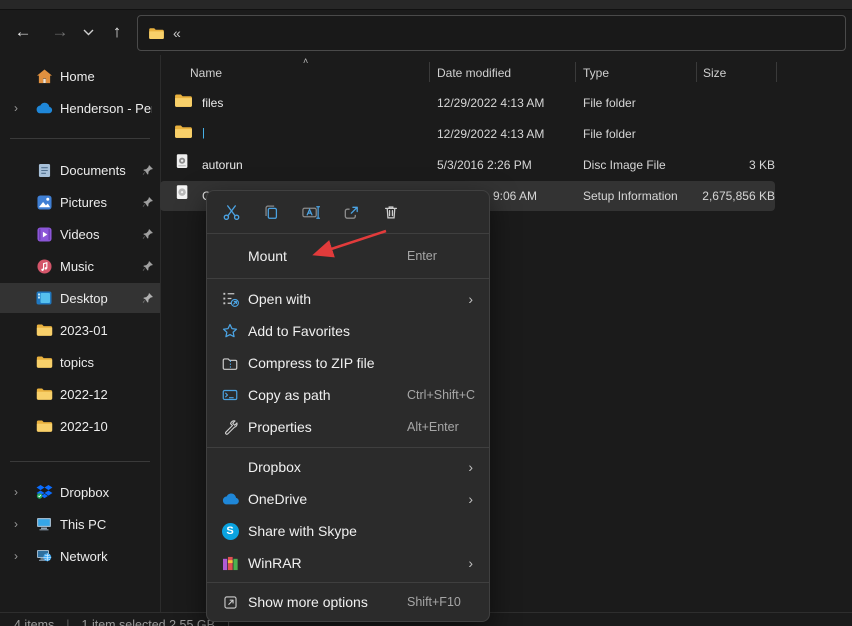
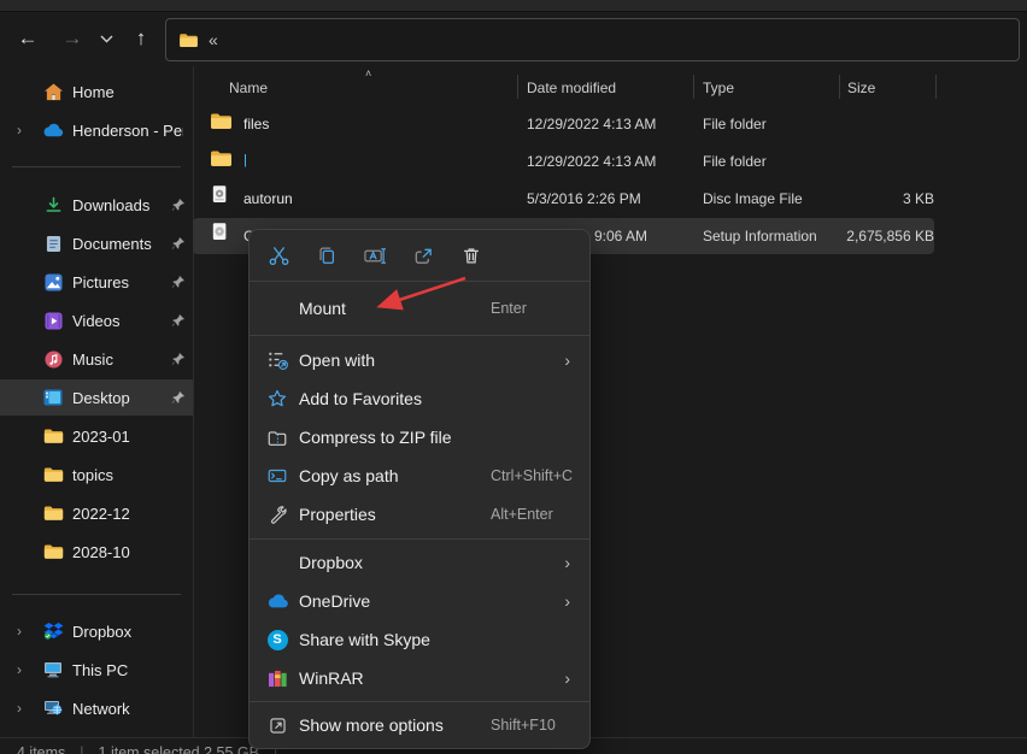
  ←
  →
  ↑
  «
  Home
  ›
  Henderson - Pe
+ Downloads
  Documents
  Pictures
  Videos
  Music
  Desktop
  2023-01
  topics
  2022-12
- 2022-10
+ 2028-10
  ›
  Dropbox
  ›
  This PC
  ›
  Network
  ˄
  Name
  Date modified
  Type
  Size
  files
  12/29/2022 4:13 AM
  File folder
  |
  12/29/2022 4:13 AM
  File folder
  autorun
  5/3/2016 2:26 PM
  Disc Image File
  3 KB
  9:06 AM
  Setup Information
  2,675,856 KB
  Mount
  Enter
  Open with
  ›
  Add to Favorites
  Compress to ZIP file
  Copy as path
  Ctrl+Shift+C
  Properties
  Alt+Enter
  Dropbox
  ›
  OneDrive
  ›
  S
  Share with Skype
  WinRAR
  ›
  Show more options
  Shift+F10
  4 items
  |
  1 item selected 2.55 GB
  |
